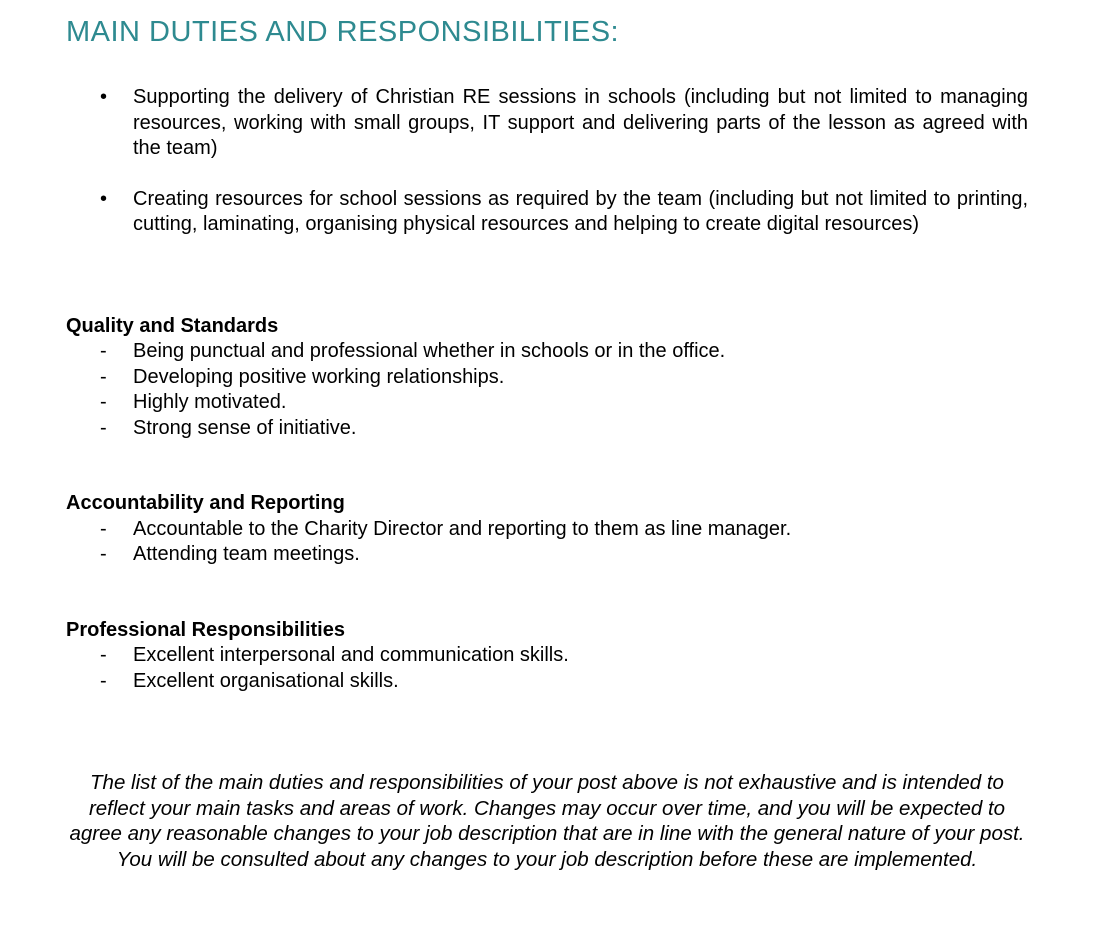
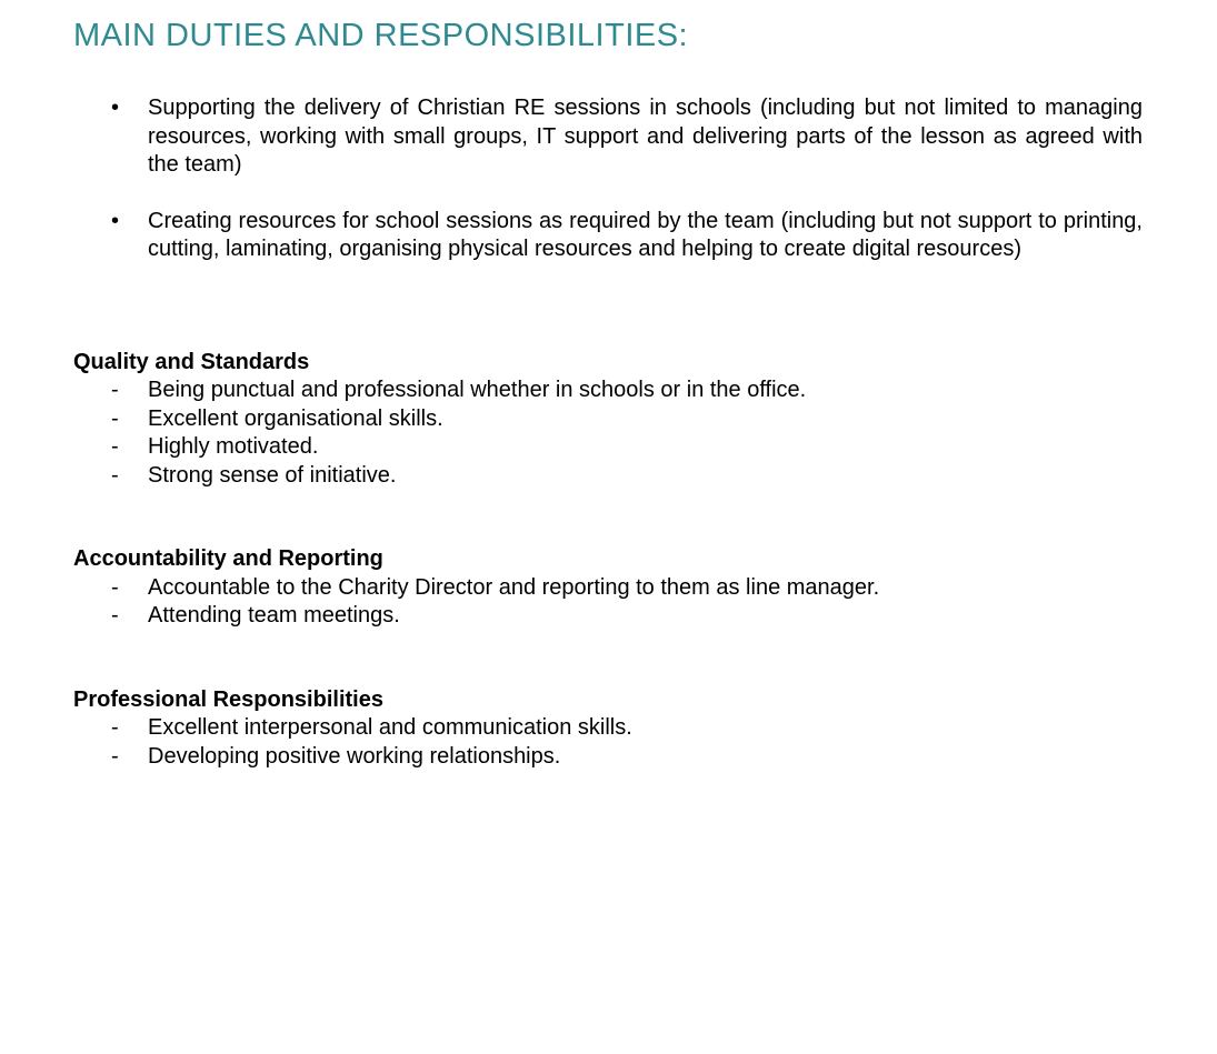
  MAIN DUTIES AND RESPONSIBILITIES:
  •
  Supporting the delivery of Christian RE sessions in schools (including but not limited to managing resources, working with small groups, IT support and delivering parts of the lesson as agreed with the team)
  •
- Creating resources for school sessions as required by the team (including but not limited to printing, cutting, laminating, organising physical resources and helping to create digital resources)
+ Creating resources for school sessions as required by the team (including but not support to printing, cutting, laminating, organising physical resources and helping to create digital resources)
  Quality and Standards
  -
  Being punctual and professional whether in schools or in the office.
  -
- Developing positive working relationships.
+ Excellent organisational skills.
  -
  Highly motivated.
  -
  Strong sense of initiative.
  Accountability and Reporting
  -
  Accountable to the Charity Director and reporting to them as line manager.
  -
  Attending team meetings.
  Professional Responsibilities
  -
  Excellent interpersonal and communication skills.
  -
- Excellent organisational skills.
+ Developing positive working relationships.
- The list of the main duties and responsibilities of your post above is not exhaustive and is intended to reflect your main tasks and areas of work. Changes may occur over time, and you will be expected to agree any reasonable changes to your job description that are in line with the general nature of your post. You will be consulted about any changes to your job description before these are implemented.
